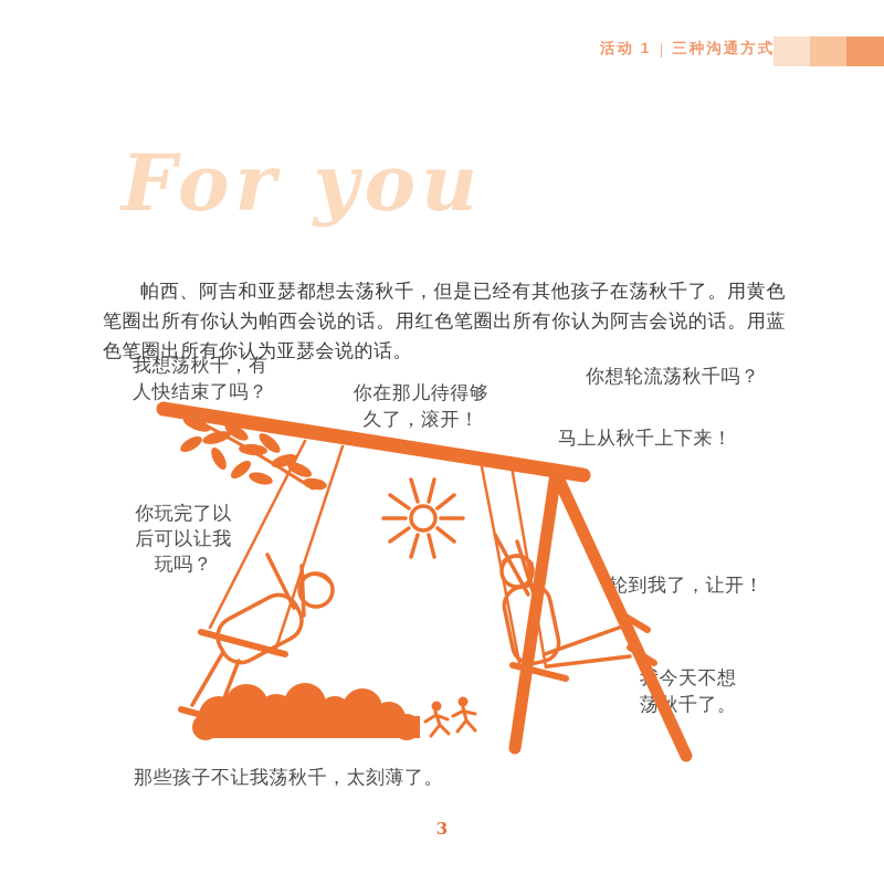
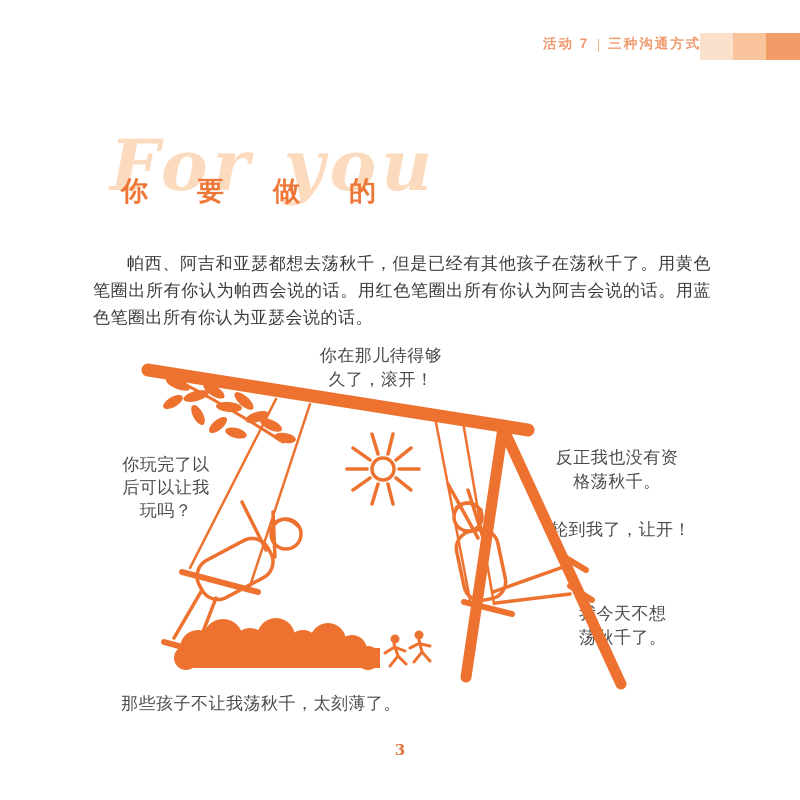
- 活动 1
+ 活动 7
  三种沟通方式
  For you
+ 你要做的
  帕西、阿吉和亚瑟都想去荡秋千，但是已经有其他孩子在荡秋千了。用黄色笔圈出所有你认为帕西会说的话。用红色笔圈出所有你认为阿吉会说的话。用蓝色笔圈出所有你认为亚瑟会说的话。
- 我想荡秋千，有
- 人快结束了吗？
  你在那儿待得够
  久了，滚开！
- 你想轮流荡秋千吗？
- 马上从秋千上下来！
  你玩完了以
  后可以让我
  玩吗？
+ 反正我也没有资
+ 格荡秋千。
  轮到我了，让开！
  今天不想
  荡千了。
  那些孩子不让我荡秋千，太刻薄了。
  3
